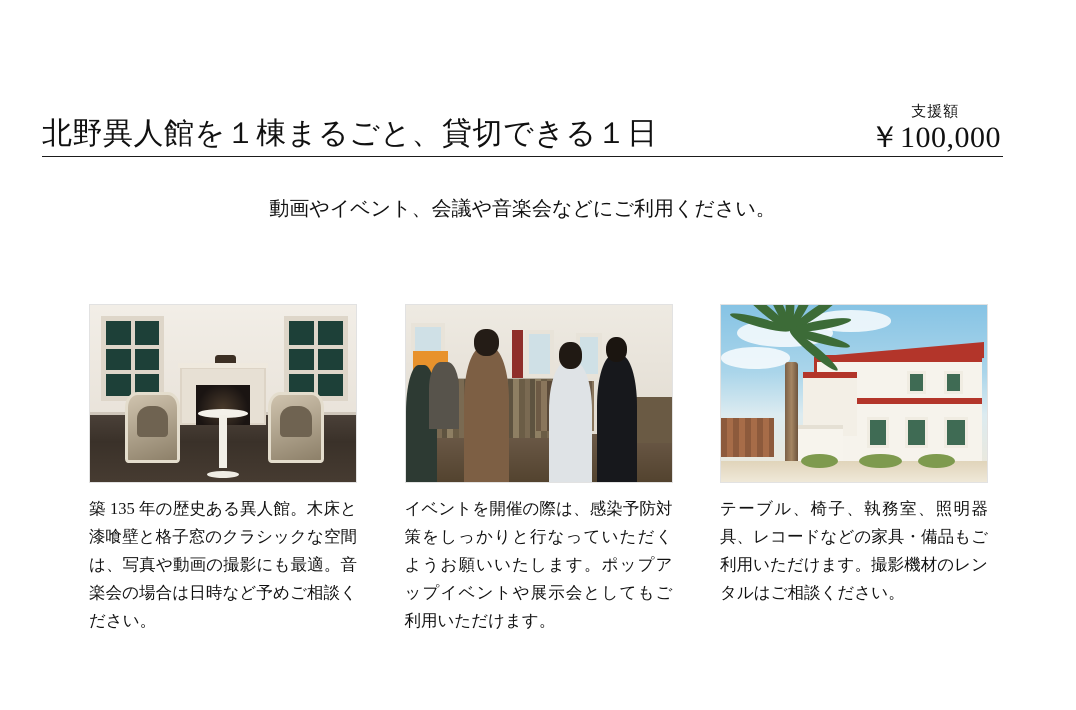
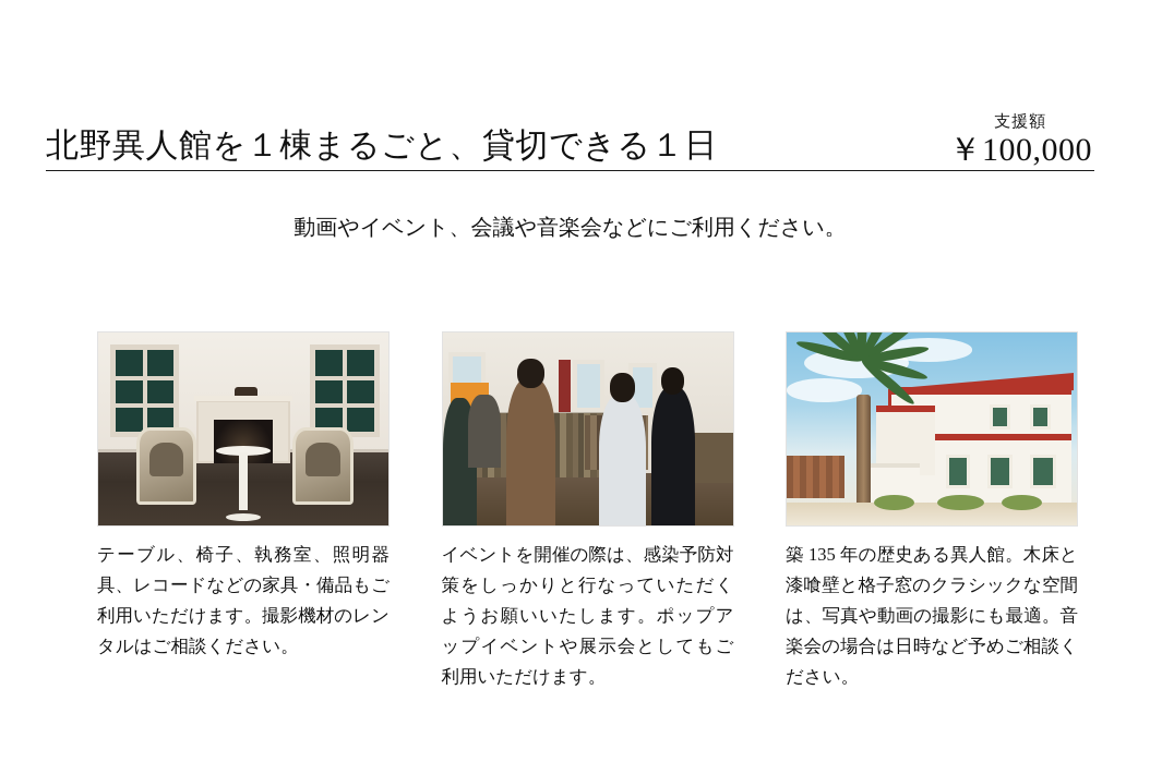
  北野異人館を１棟まるごと、貸切できる１日
  支援額
  ￥100,000
  動画やイベント、会議や音楽会などにご利用ください。
- 築 135 年の歴史ある異人館。木床と漆喰壁と格子窓のクラシックな空間は、写真や動画の撮影にも最適。音楽会の場合は日時など予めご相談ください。
+ テーブル、椅子、執務室、照明器具、レコードなどの家具・備品もご利用いただけます。撮影機材のレンタルはご相談ください。
  イベントを開催の際は、感染予防対策をしっかりと行なっていただくようお願いいたします。ポップアップイベントや展示会としてもご利用いただけます。
- テーブル、椅子、執務室、照明器具、レコードなどの家具・備品もご利用いただけます。撮影機材のレンタルはご相談ください。
+ 築 135 年の歴史ある異人館。木床と漆喰壁と格子窓のクラシックな空間は、写真や動画の撮影にも最適。音楽会の場合は日時など予めご相談ください。
